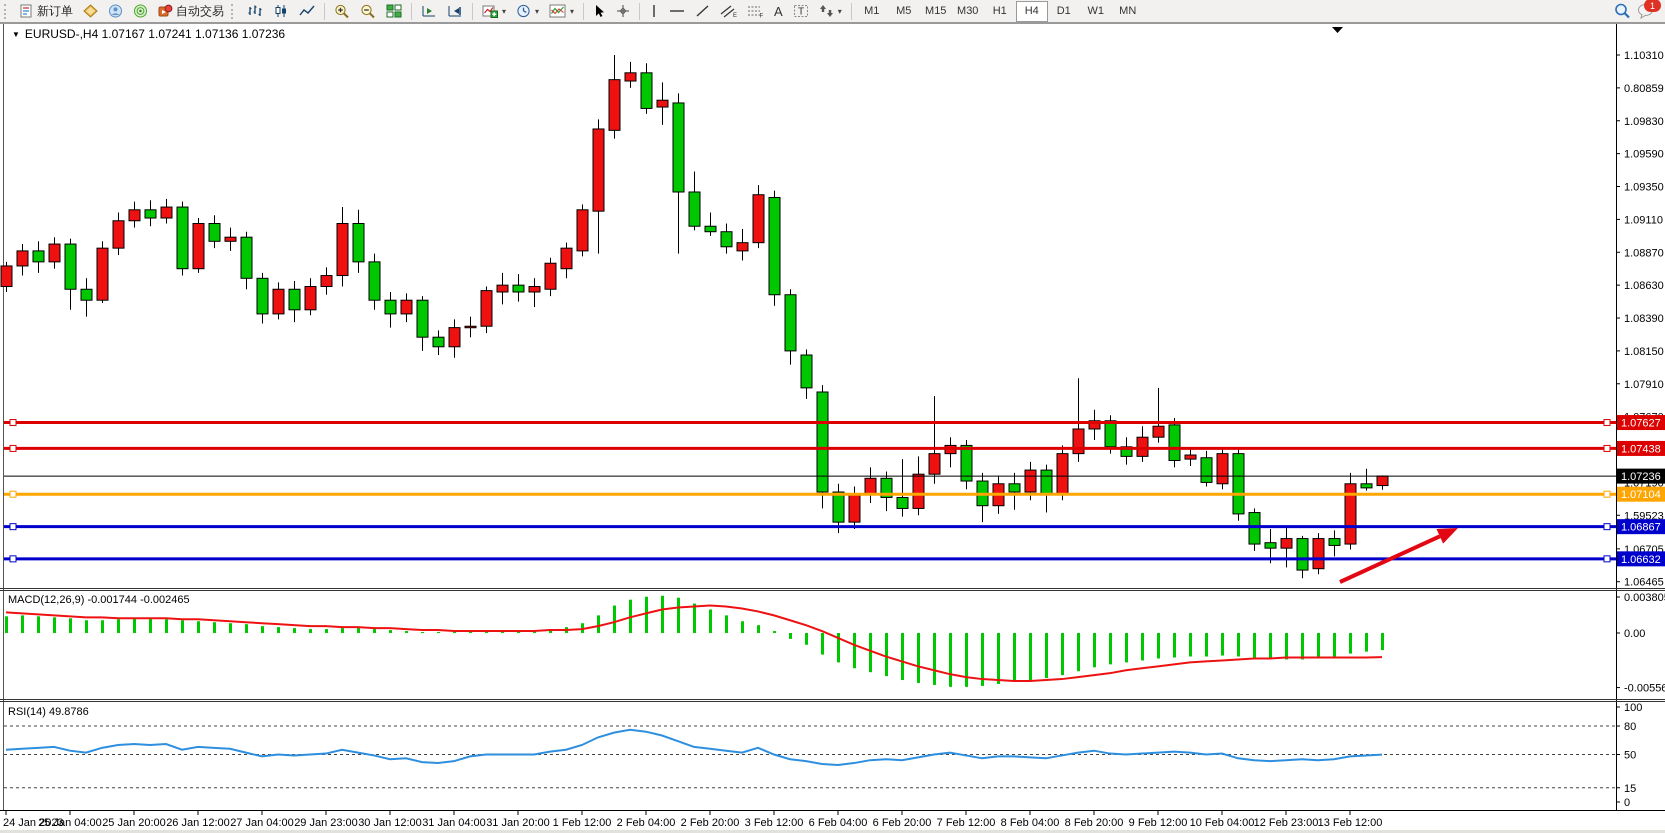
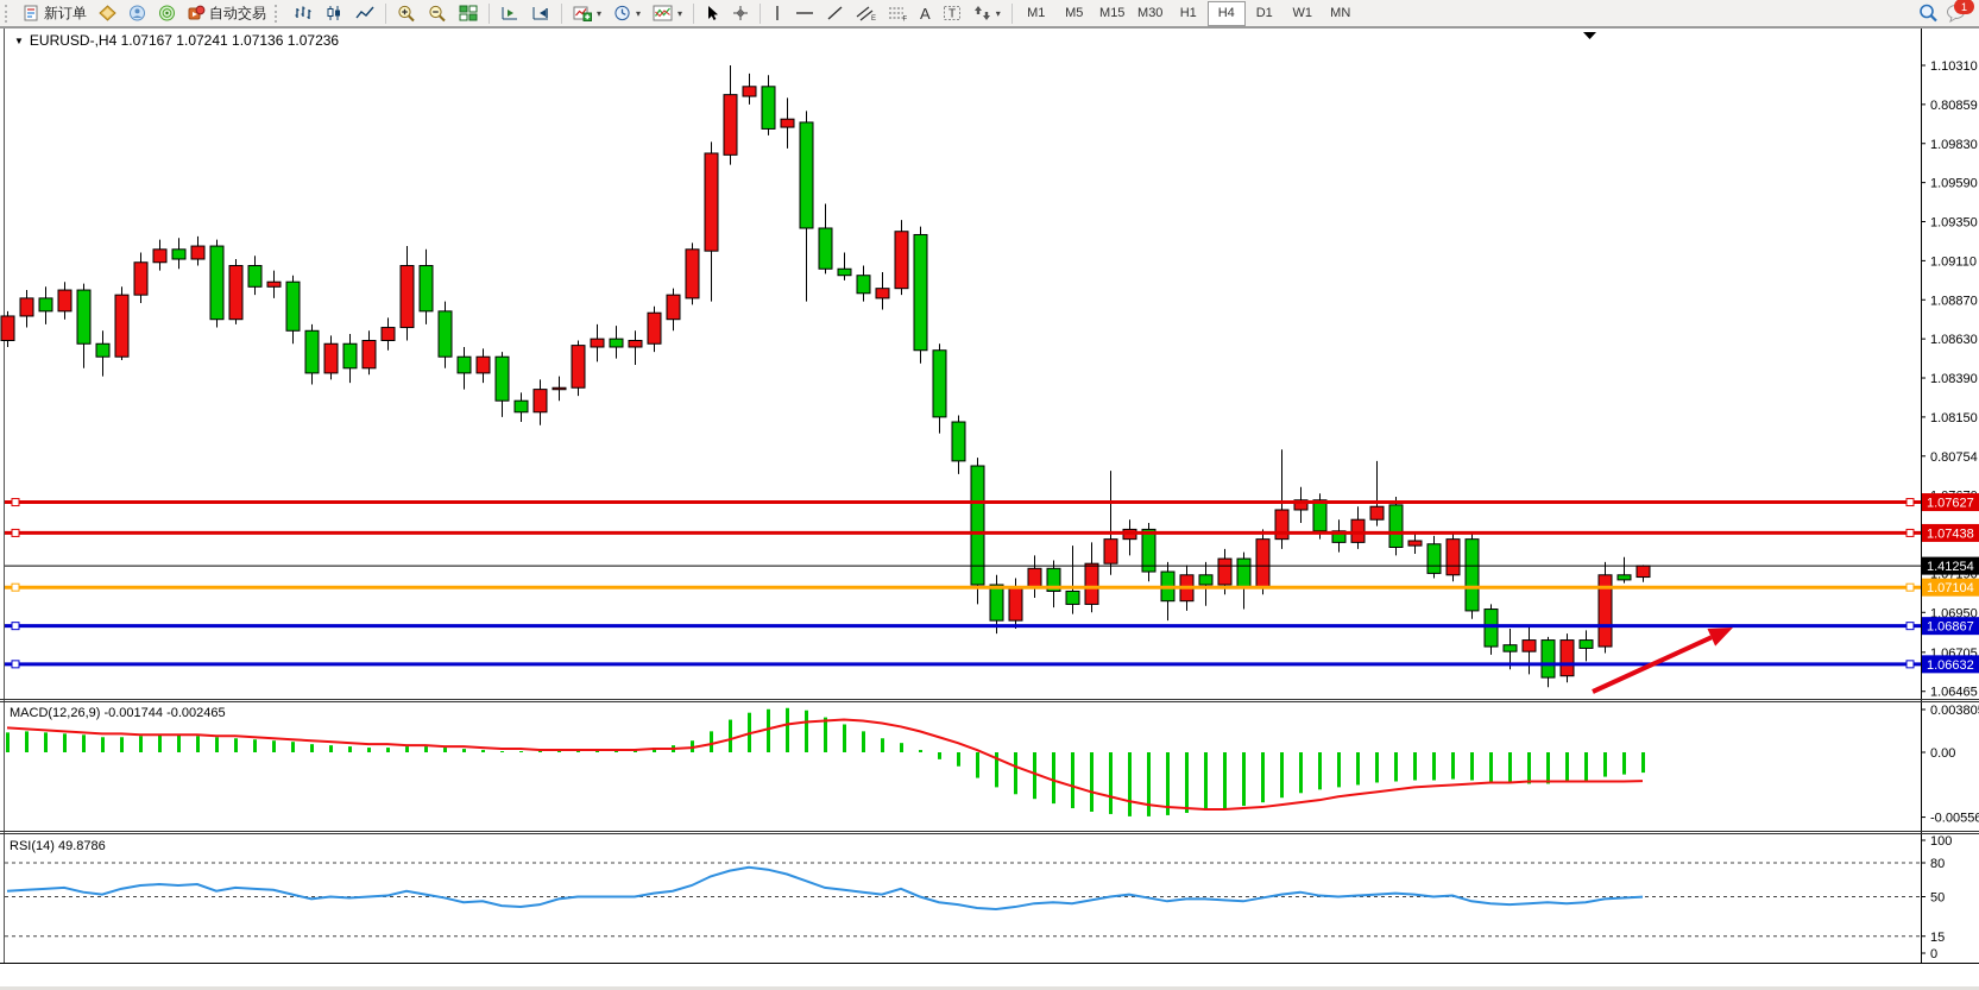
  新订单
  自动交易
  ▾
  ▾
  ▾
  A
  T
  ▾
  M1
  M5
  M15
  M30
  H1
  H4
  D1
  W1
  MN
  1
  1.10310
  0.80859
  1.09830
  1.09590
  1.09350
  1.09110
  1.08870
  1.08630
  1.08390
  1.08150
- 1.07910
+ 0.80754
- 1.59523
+ 1.06950
  1.06705
  1.06465
  0.00380
  0.00
  -0.00556
  100
  80
  50
  15
  0
- 24 Jan 2023
- 25 Jan 04:00
- 25 Jan 20:00
- 26 Jan 12:00
- 27 Jan 04:00
- 29 Jan 23:00
- 30 Jan 12:00
- 31 Jan 04:00
- 31 Jan 20:00
- 1 Feb 12:00
- 2 Feb 04:00
- 2 Feb 20:00
- 3 Feb 12:00
- 6 Feb 04:00
- 6 Feb 20:00
- 7 Feb 12:00
- 8 Feb 04:00
- 8 Feb 20:00
- 9 Feb 12:00
- 10 Feb 04:00
- 12 Feb 23:00
- 13 Feb 12:00
  1.07627
  1.07438
  1.07104
  1.06867
  1.06632
- 1.07236
+ 1.41254
  ▼
  EURUSD-,H4 1.07167 1.07241 1.07136 1.07236
  MACD(12,26,9) -0.001744 -0.002465
  RSI(14) 49.8786
